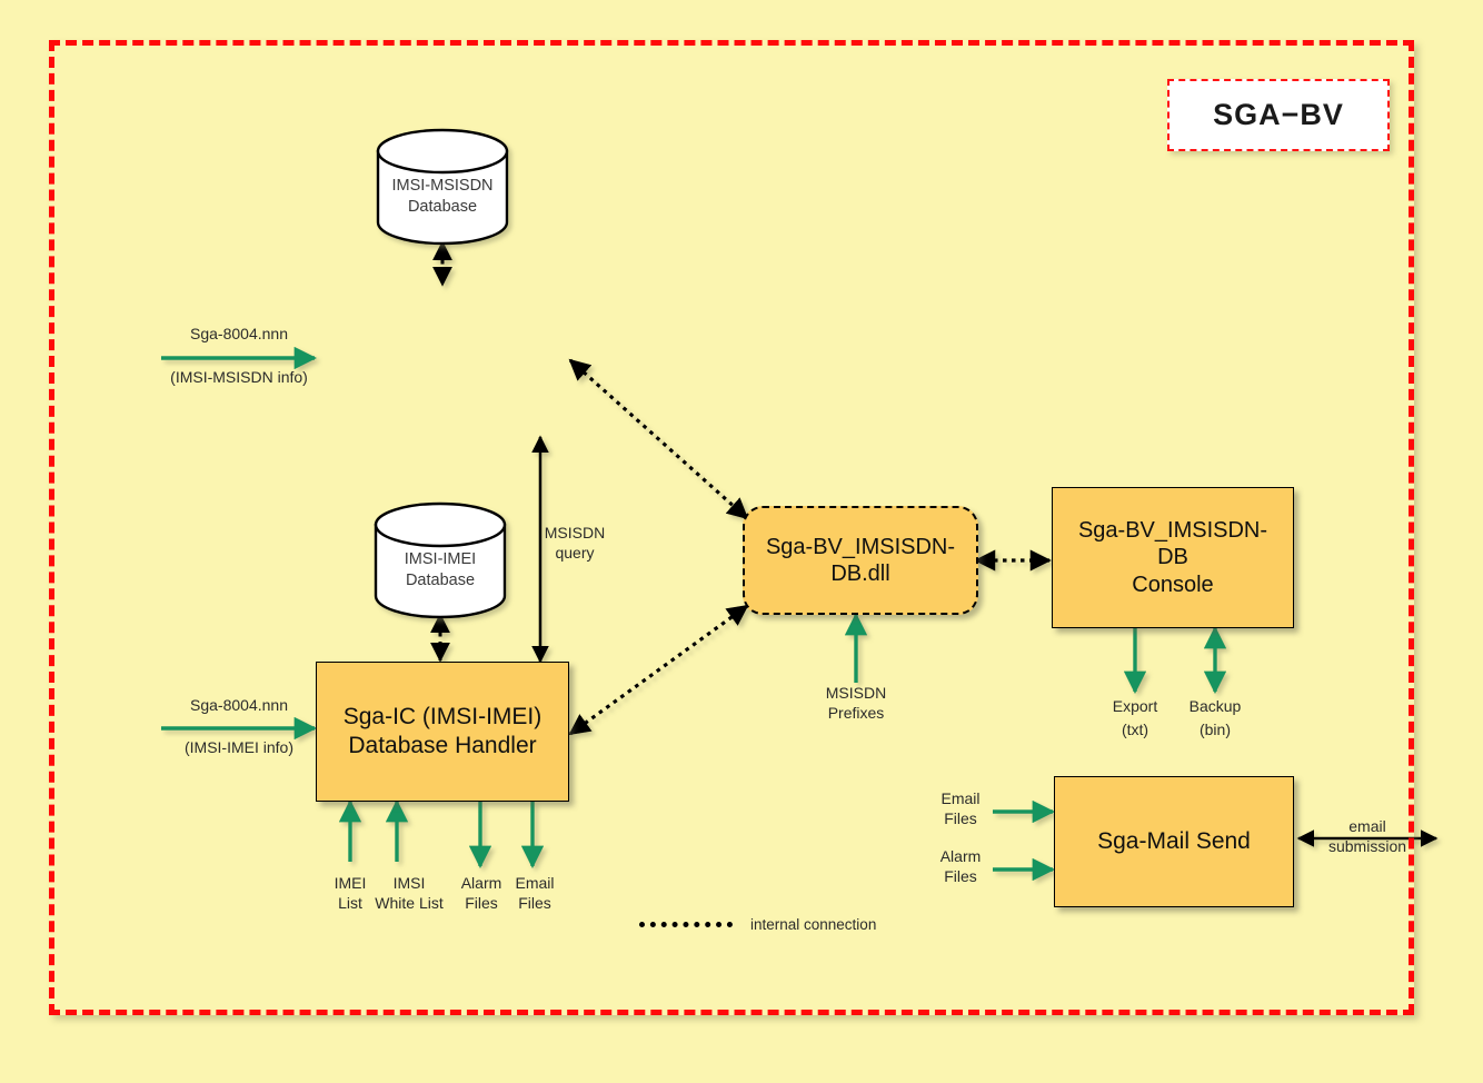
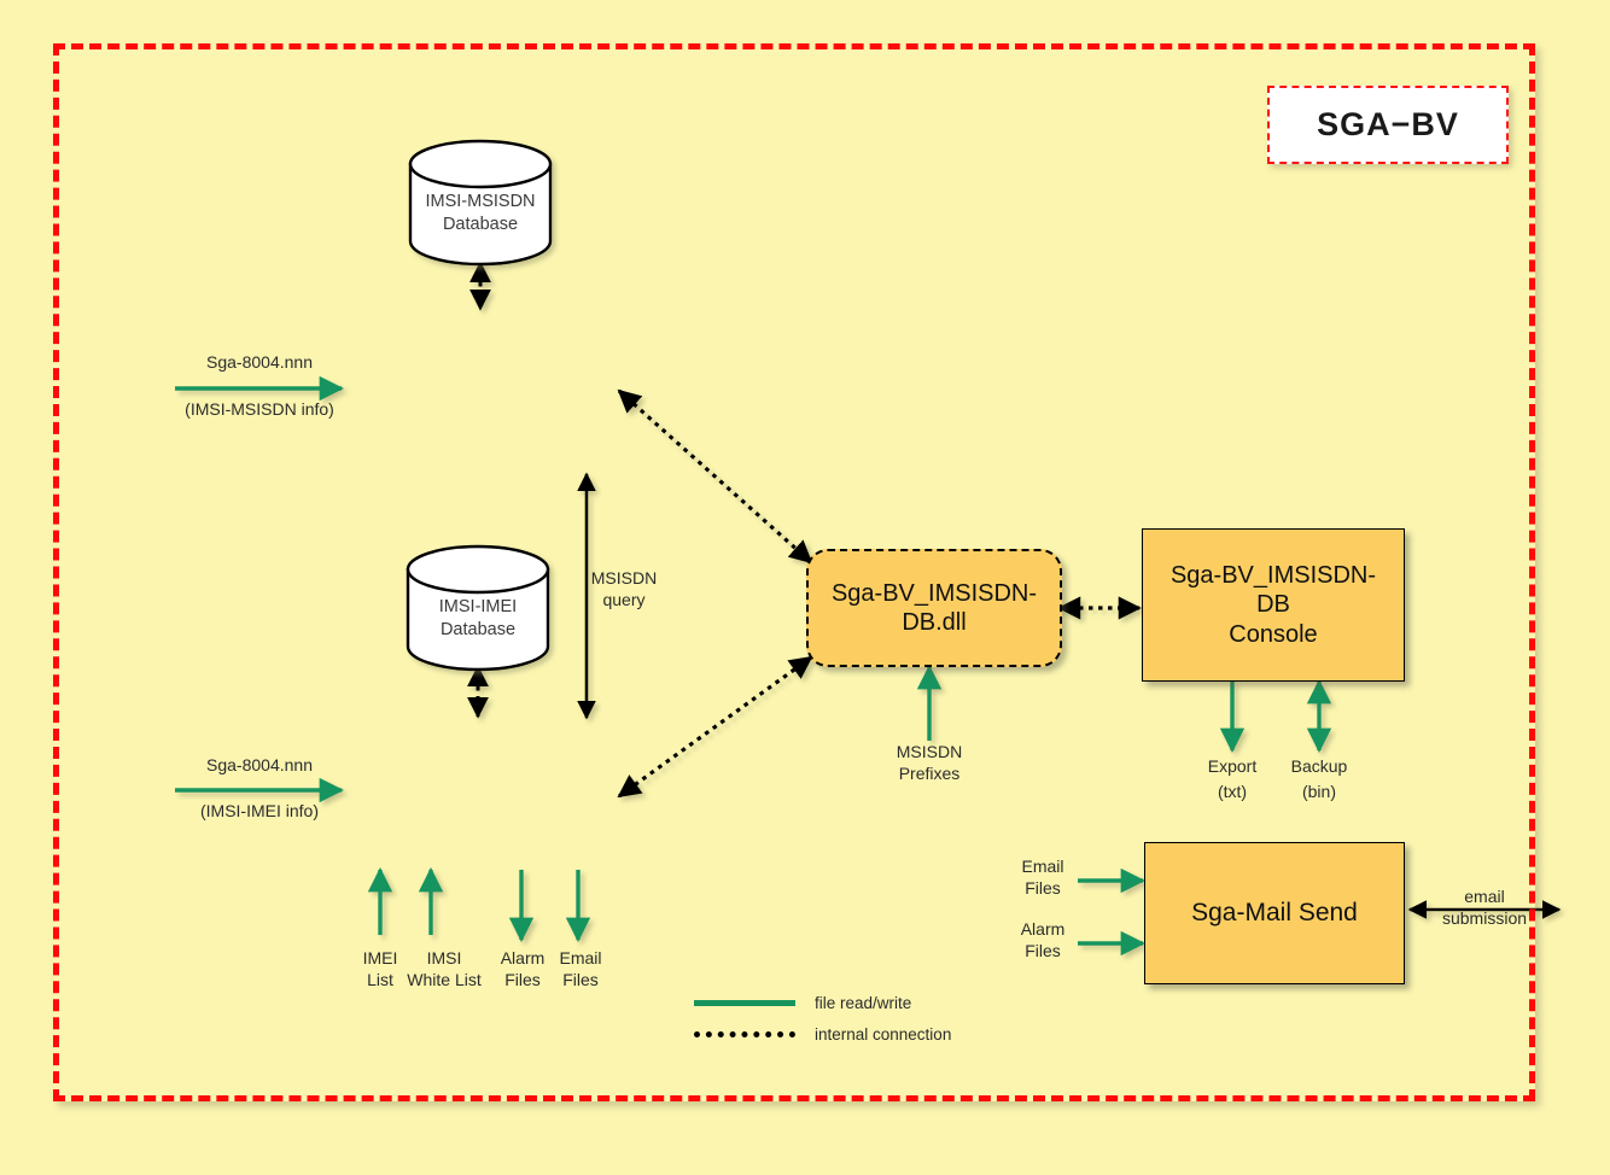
  SGA−BV
  IMSI-MSISDN
  Database
  IMSI-IMEI
  Database
- Sga-IC (IMSI-IMEI)
- Database Handler
  Sga-BV_IMSISDN-
  DB.dll
  Sga-BV_IMSISDN-
  DB
  Console
  Sga-Mail Send
  Sga-8004.nnn
  (IMSI-MSISDN info)
  Sga-8004.nnn
  (IMSI-IMEI info)
  MSISDN
  query
  MSISDN
  Prefixes
  Export
  (txt)
  Backup
  (bin)
  IMEI
  List
  IMSI
  White List
  Alarm
  Files
  Email
  Files
  Email
  Files
  Alarm
  Files
  email
  submission
+ file read/write
  internal connection
